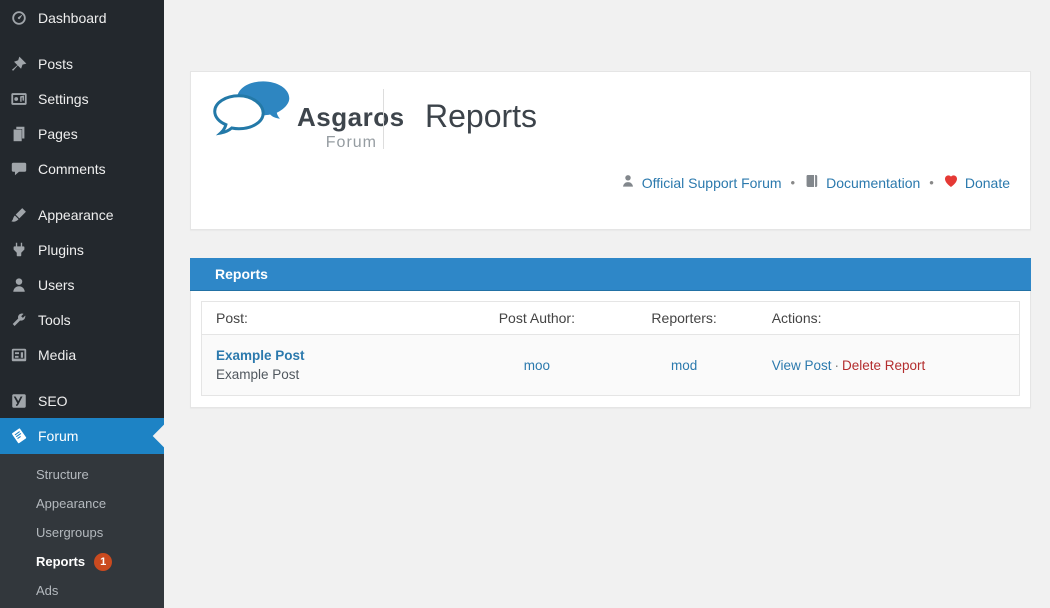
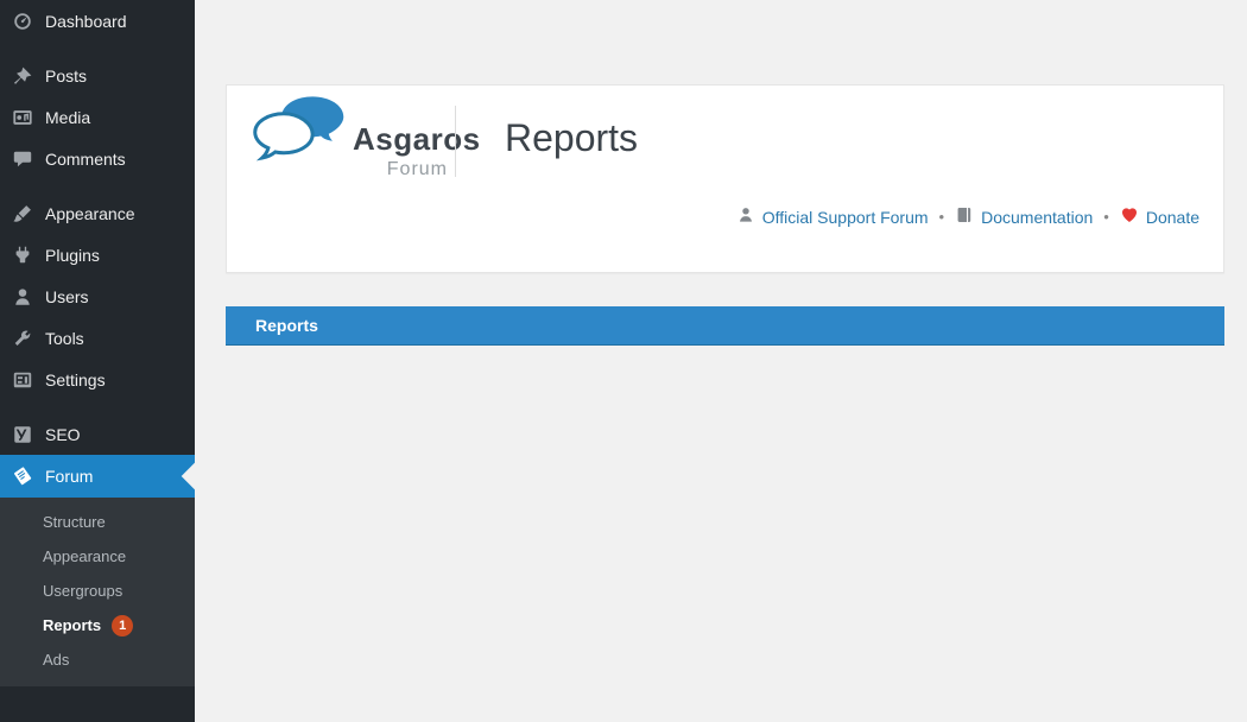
  Dashboard
  Posts
- Settings
+ Media
- Pages
  Comments
  Appearance
  Plugins
  Users
  Tools
- Media
+ Settings
  SEO
  Forum
  Structure
  Appearance
  Usergroups
  Reports
  1
  Ads
  Asgaros
  Forum
  Reports
  Official Support Forum
  •
  Documentation
  •
  Donate
  Reports
- Post:	Post Author:	Reporters:	Actions:
- Example Post Example Post	moo	mod	View Post · Delete Report
